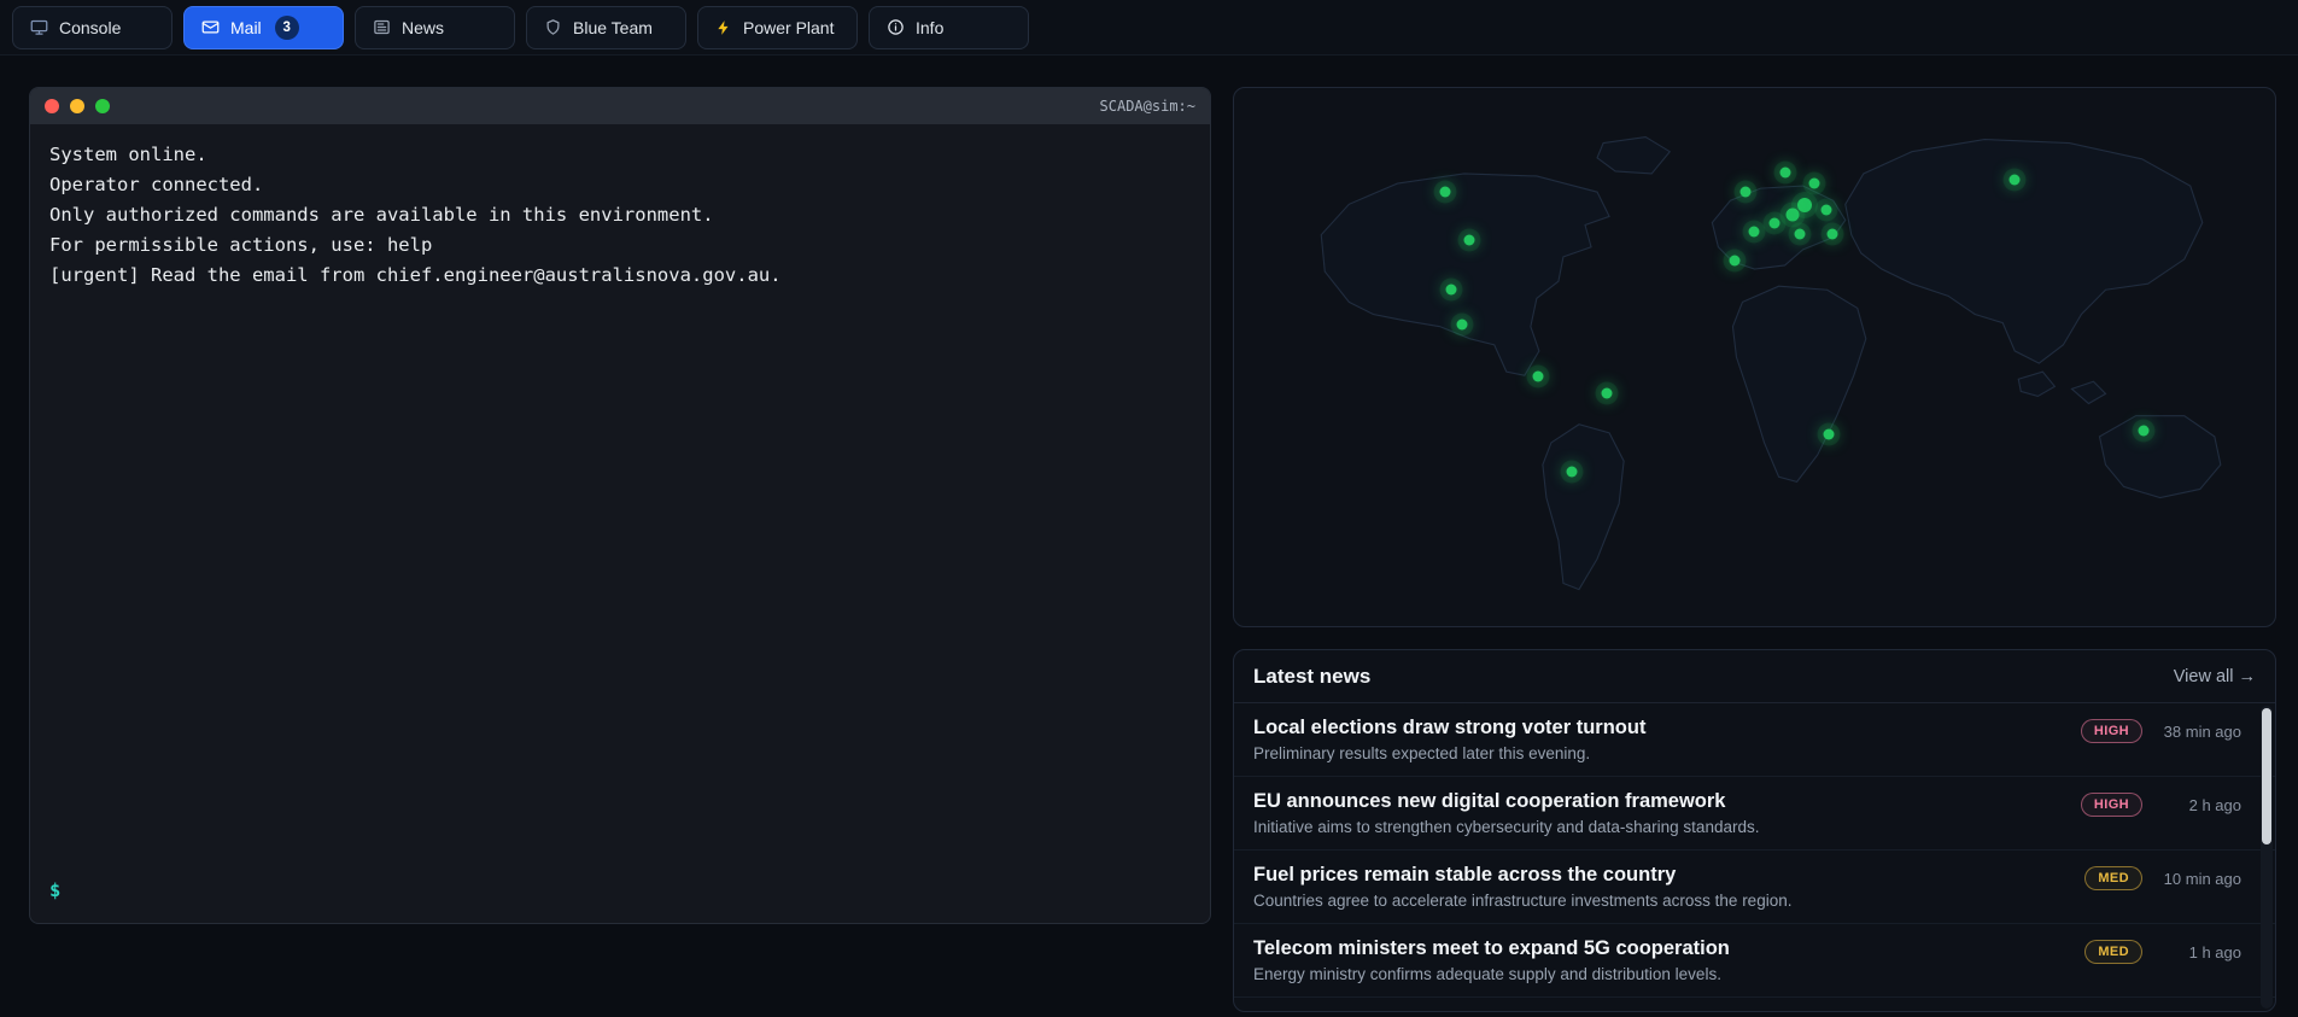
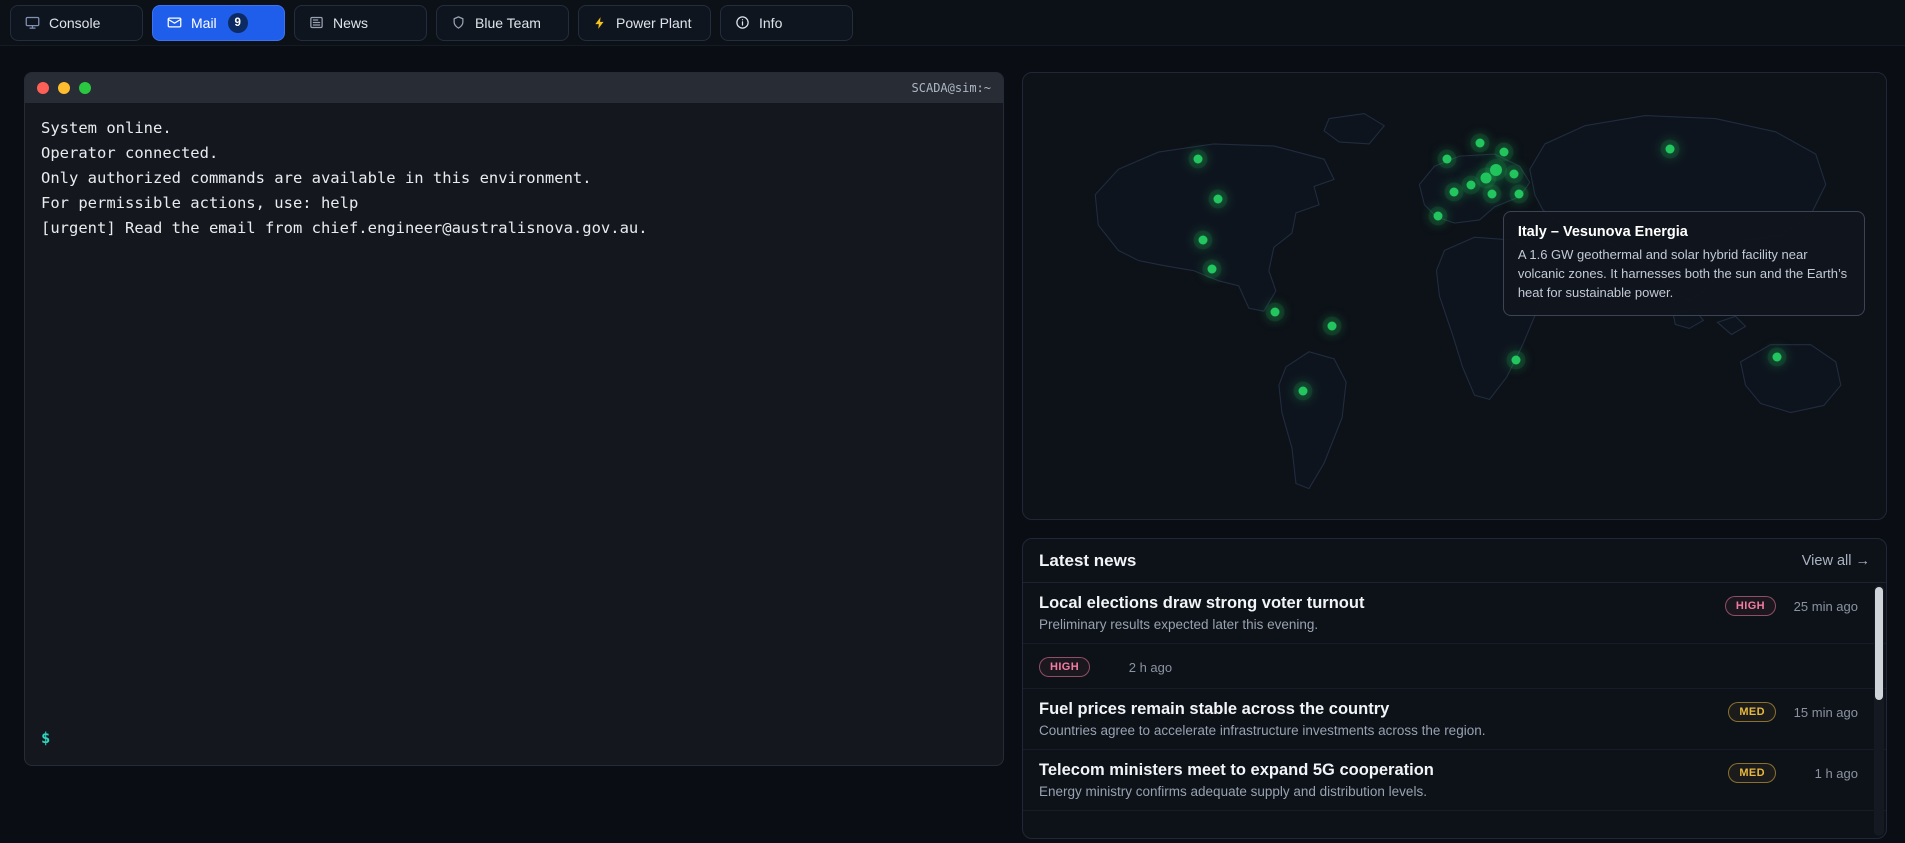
  Console
  Mail
- 3
+ 9
  News
  Blue Team
  Power Plant
  Info
  SCADA@sim:~
  System online.
  Operator connected.
  Only authorized commands are available in this environment.
  For permissible actions, use: help
  [urgent] Read the email from chief.engineer@australisnova.gov.au.
  $
+ Italy – Vesunova Energia
+ A 1.6 GW geothermal and solar hybrid facility near volcanic zones. It harnesses both the sun and the Earth’s heat for sustainable power.
  Latest news
  View all →
  Local elections draw strong voter turnout
  Preliminary results expected later this evening.
  HIGH
- 38 min ago
+ 25 min ago
- EU announces new digital cooperation framework
- Initiative aims to strengthen cybersecurity and data-sharing standards.
  HIGH
  2 h ago
  Fuel prices remain stable across the country
  Countries agree to accelerate infrastructure investments across the region.
  MED
- 10 min ago
+ 15 min ago
  Telecom ministers meet to expand 5G cooperation
  Energy ministry confirms adequate supply and distribution levels.
  MED
  1 h ago
